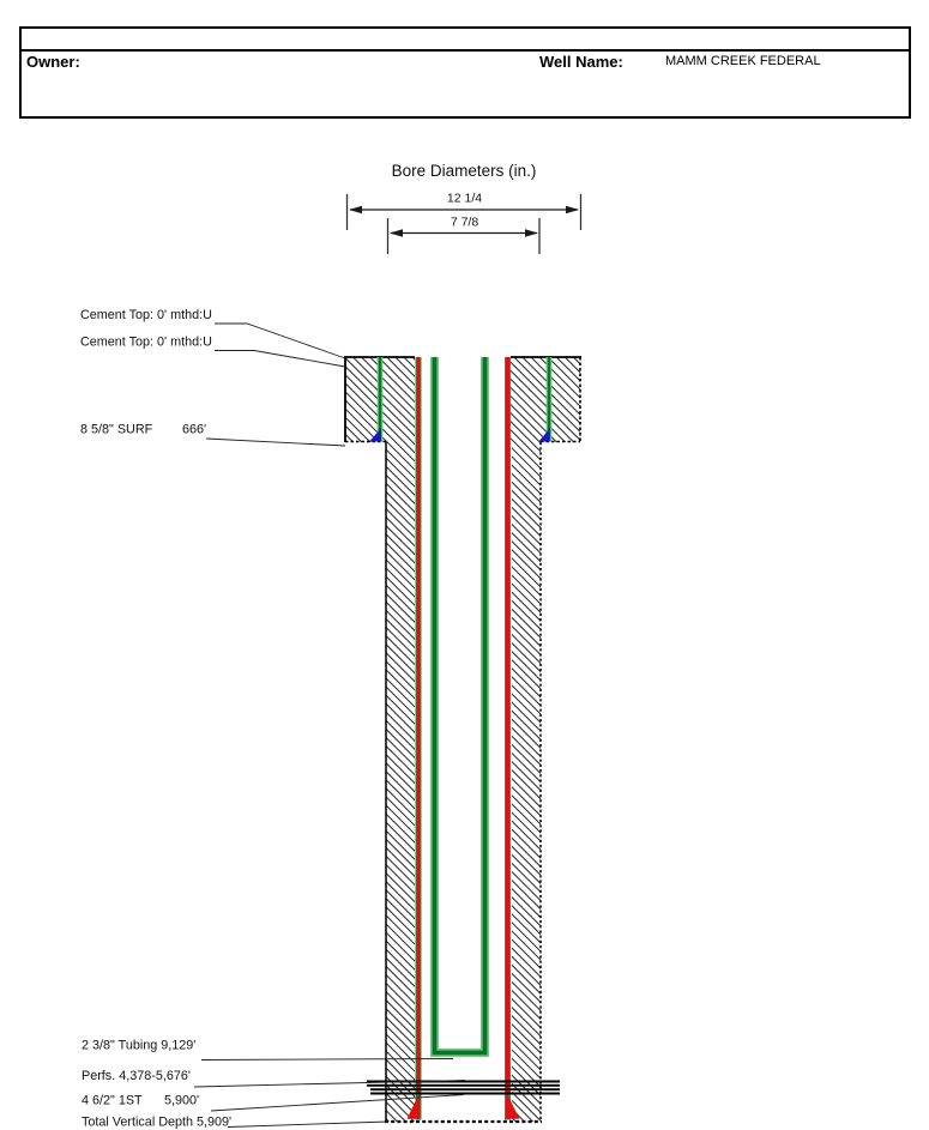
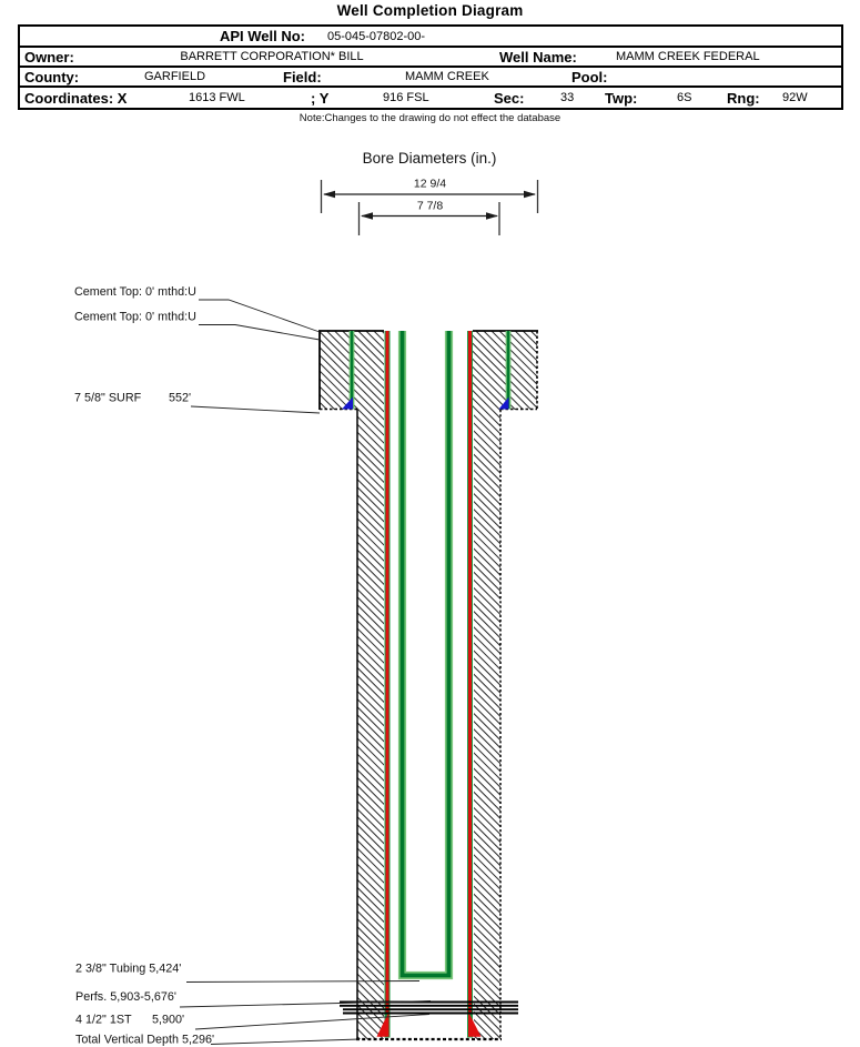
+ Well Completion Diagram
+ API Well No:
+ 05-045-07802-00-
  Owner:
+ BARRETT CORPORATION* BILL
  Well Name:
  MAMM CREEK FEDERAL
+ County:
+ GARFIELD
+ Field:
+ MAMM CREEK
+ Pool:
+ Coordinates: X
+ 1613 FWL
+ ; Y
+ 916 FSL
+ Sec:
+ 33
+ Twp:
+ 6S
+ Rng:
+ 92W
+ Note:Changes to the drawing do not effect the database
  Bore Diameters (in.)
- 12 1/4
+ 12 9/4
  7 7/8
  Cement Top: 0' mthd:U
  Cement Top: 0' mthd:U
- 8 5/8" SURF
+ 7 5/8" SURF
- 666'
+ 552'
- 2 3/8" Tubing 9,129'
+ 2 3/8" Tubing 5,424'
- Perfs. 4,378-5,676'
+ Perfs. 5,903-5,676'
- 4 6/2" 1ST
+ 4 1/2" 1ST
  5,900'
- Total Vertical Depth 5,909'
+ Total Vertical Depth 5,296'
